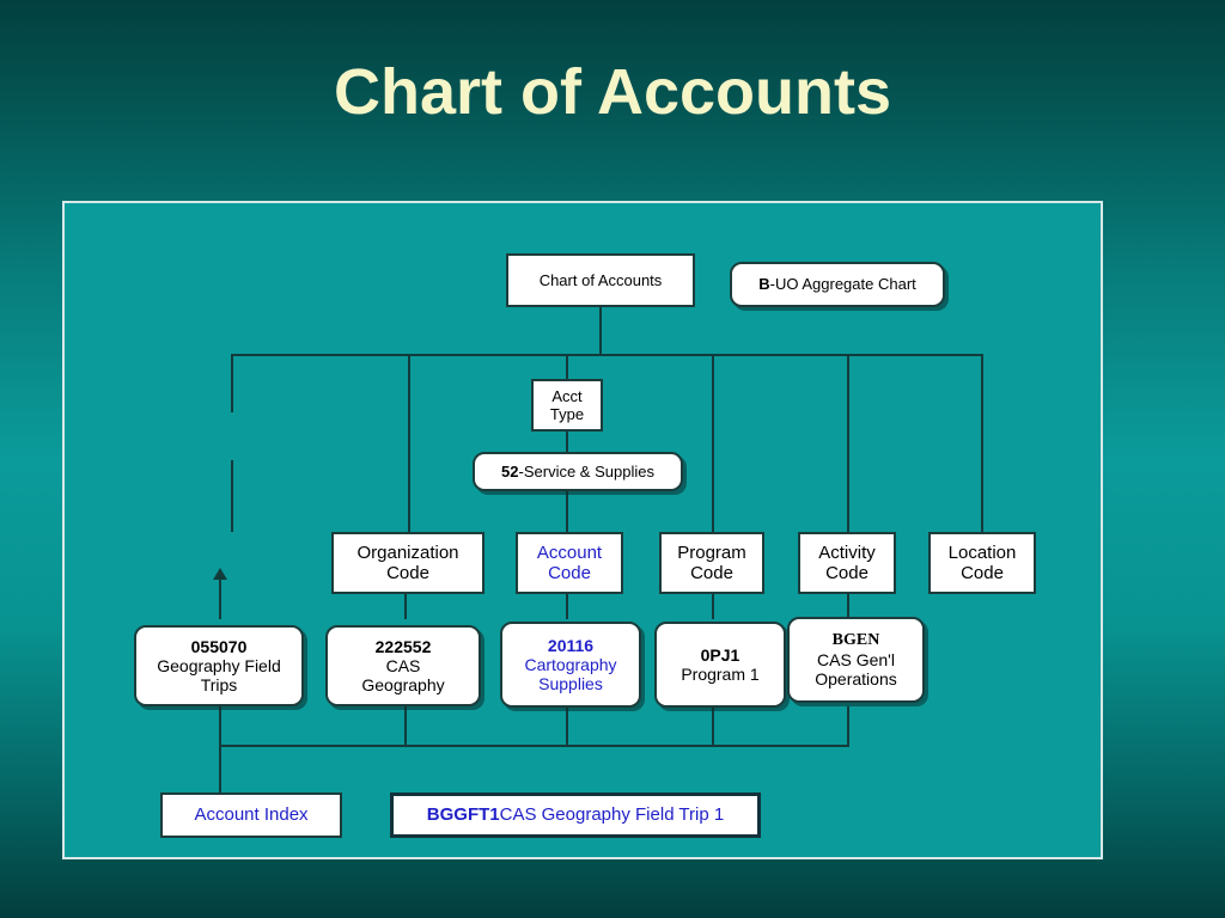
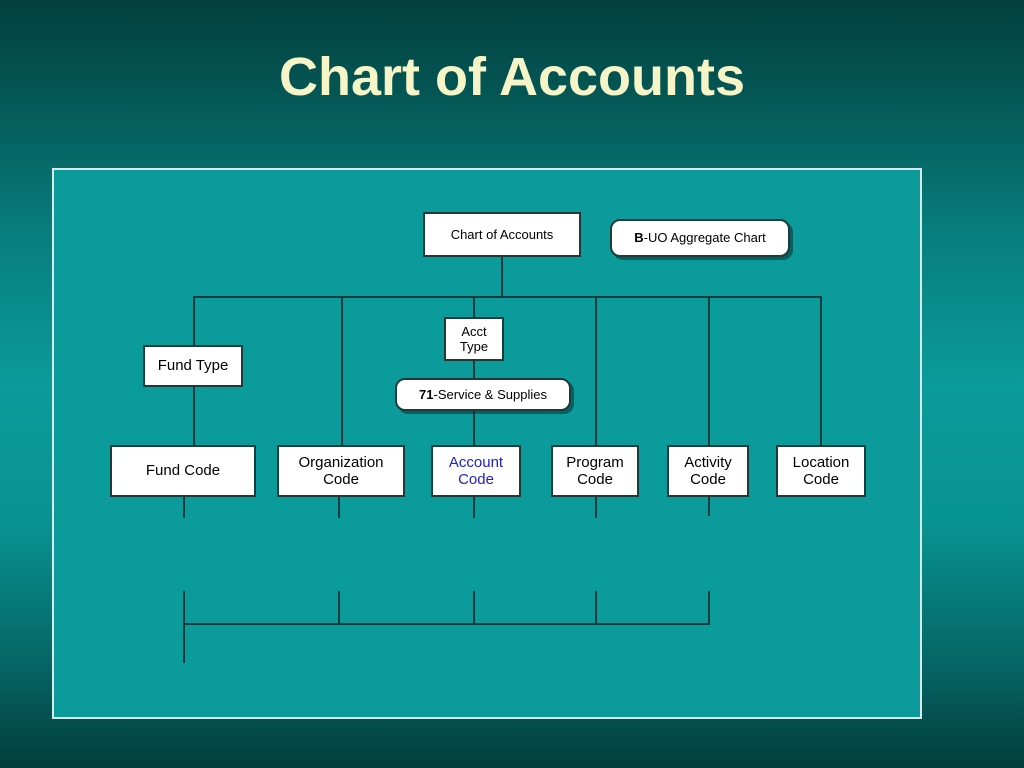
  Chart of Accounts
  Chart of Accounts
  B
  -
  UO Aggregate Chart
  Acct
  Type
- 52
+ 71
  -
  Service & Supplies
+ Fund Type
+ Fund Code
  Organization
  Code
  Account
  Code
  Program
  Code
  Activity
  Code
  Location
  Code
- 055070
- Geography Field
- Trips
- 222552
- CAS
- Geography
- 20116
- Cartography
- Supplies
- 0PJ1
- Program 1
- BGEN
- CAS Gen'l
- Operations
- Account Index
- BGGFT1
- CAS Geography Field Trip 1
